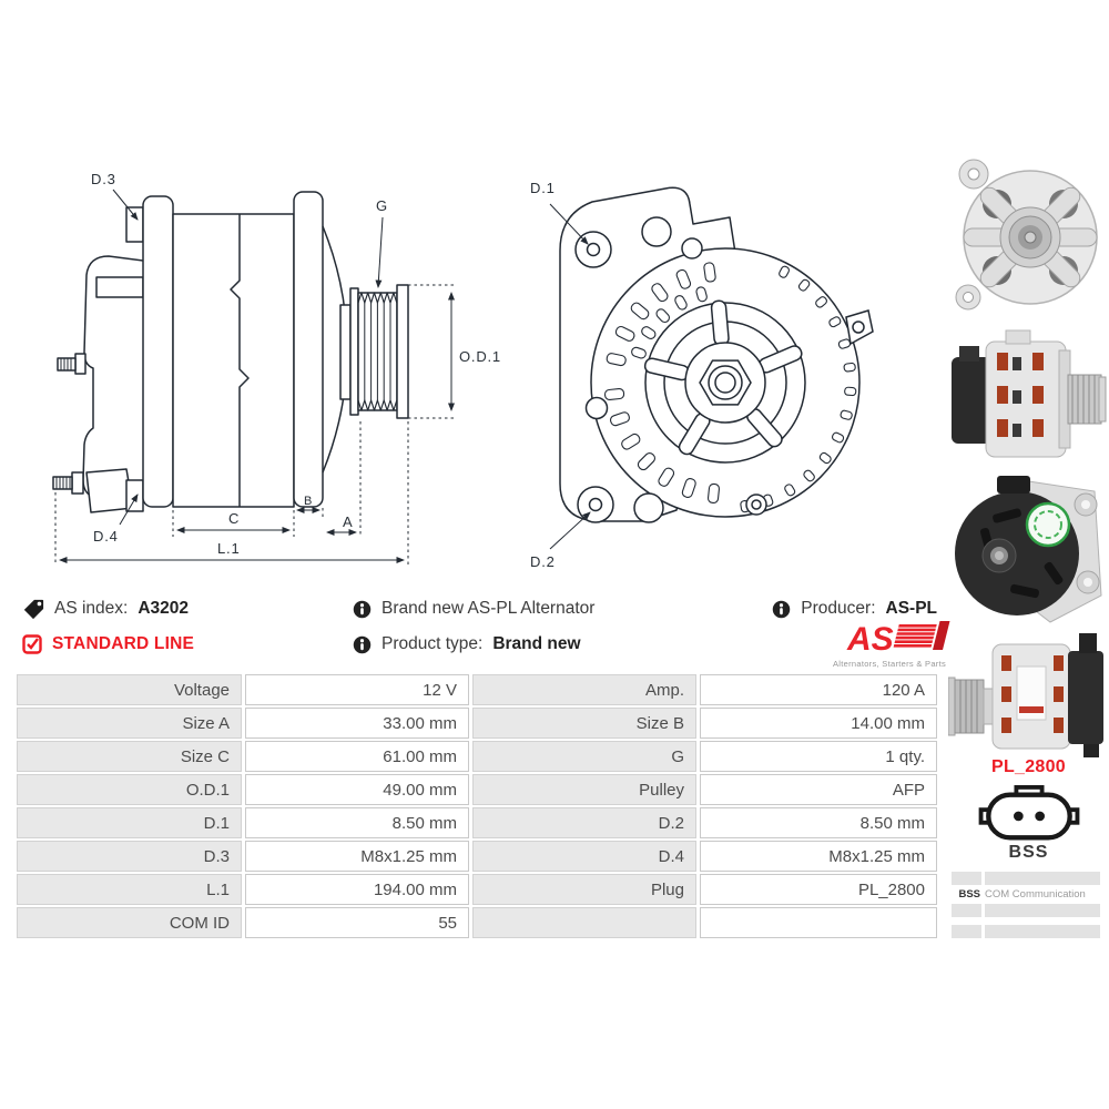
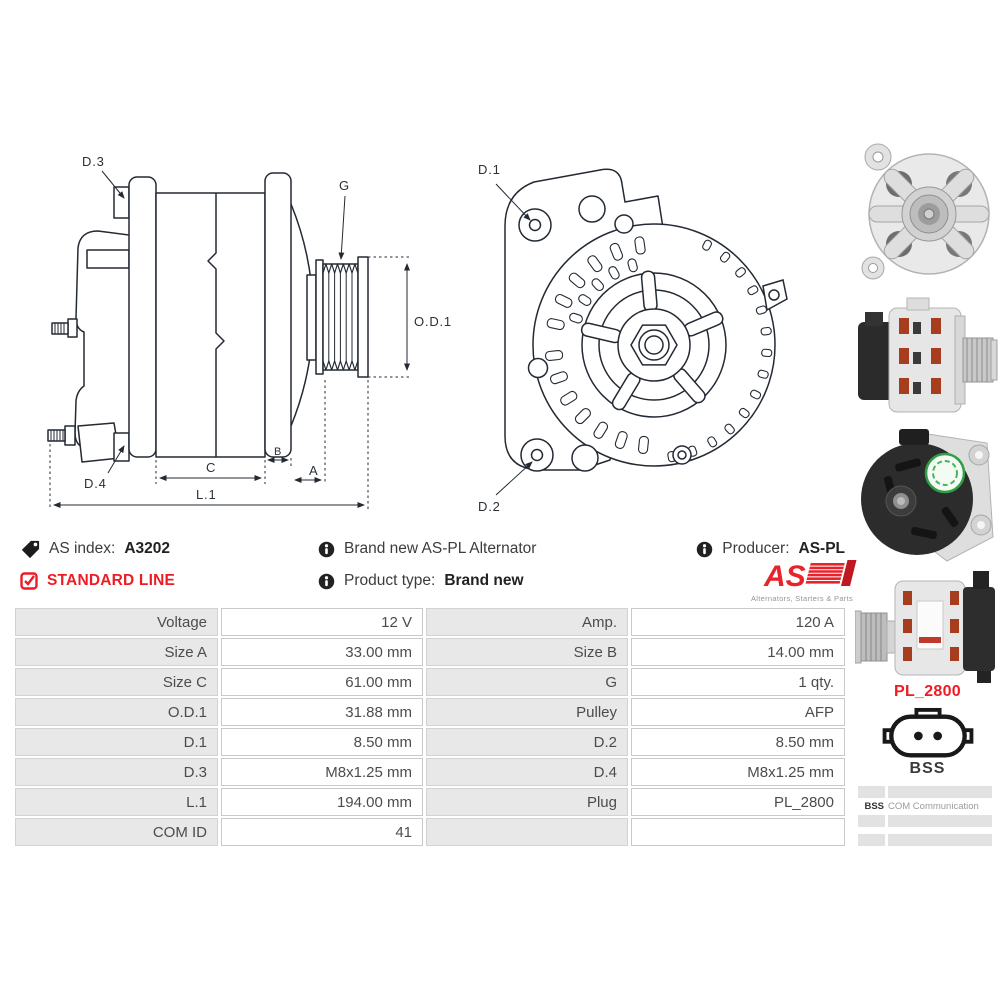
  D.3
  D.4
  G
  O.D.1
  C
  B
  A
  L.1
  D.1
  D.2
  PL_2800
  BSS
  BSS
  COM Communication
  AS index:
  A3202
  STANDARD LINE
  Brand new AS-PL Alternator
  Product type:
  Brand new
  Producer:
  AS-PL
  AS
  Alternators, Starters & Parts
  Voltage
  12 V
  Amp.
  120 A
  Size A
  33.00 mm
  Size B
  14.00 mm
  Size C
  61.00 mm
  G
  1 qty.
  O.D.1
- 49.00 mm
+ 31.88 mm
  Pulley
  AFP
  D.1
  8.50 mm
  D.2
  8.50 mm
  D.3
  M8x1.25 mm
  D.4
  M8x1.25 mm
  L.1
  194.00 mm
  Plug
  PL_2800
  COM ID
- 55
+ 41
